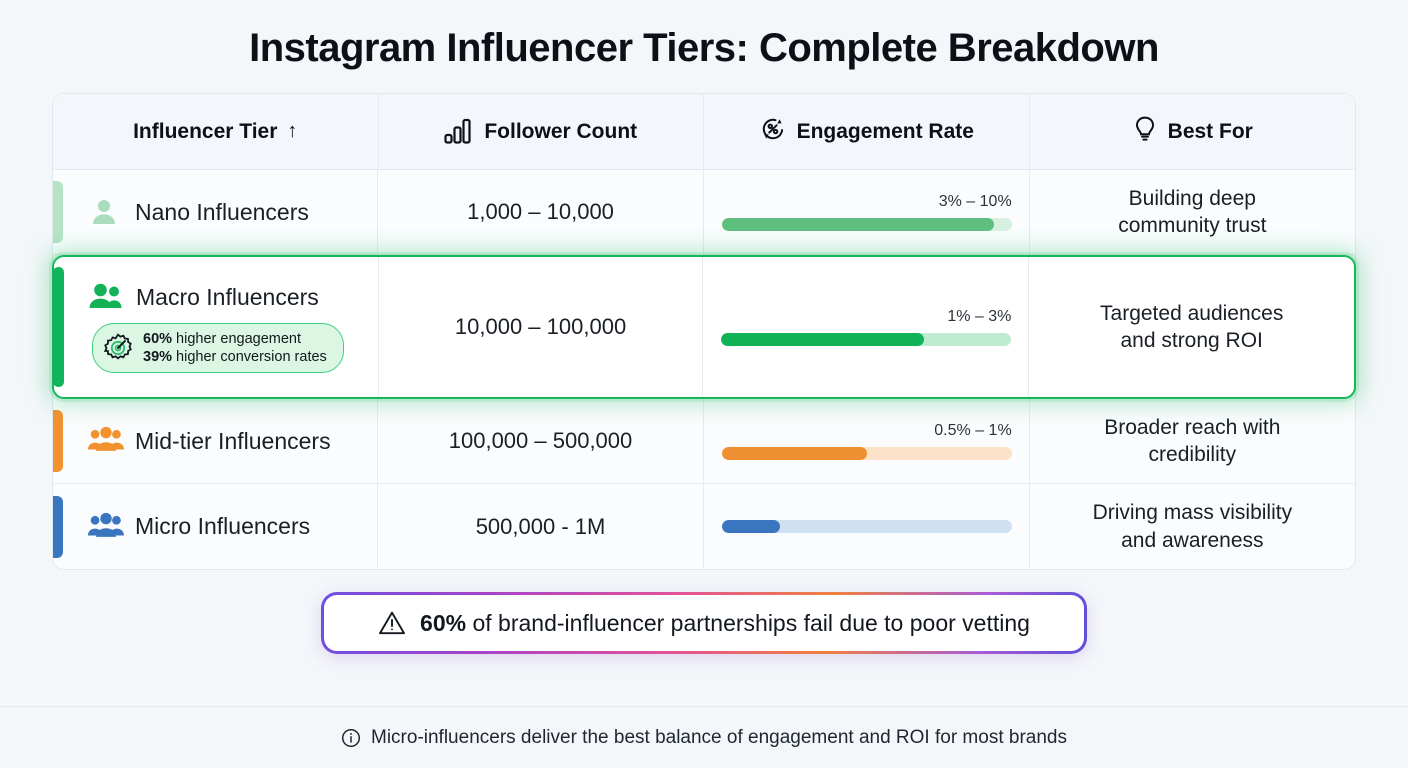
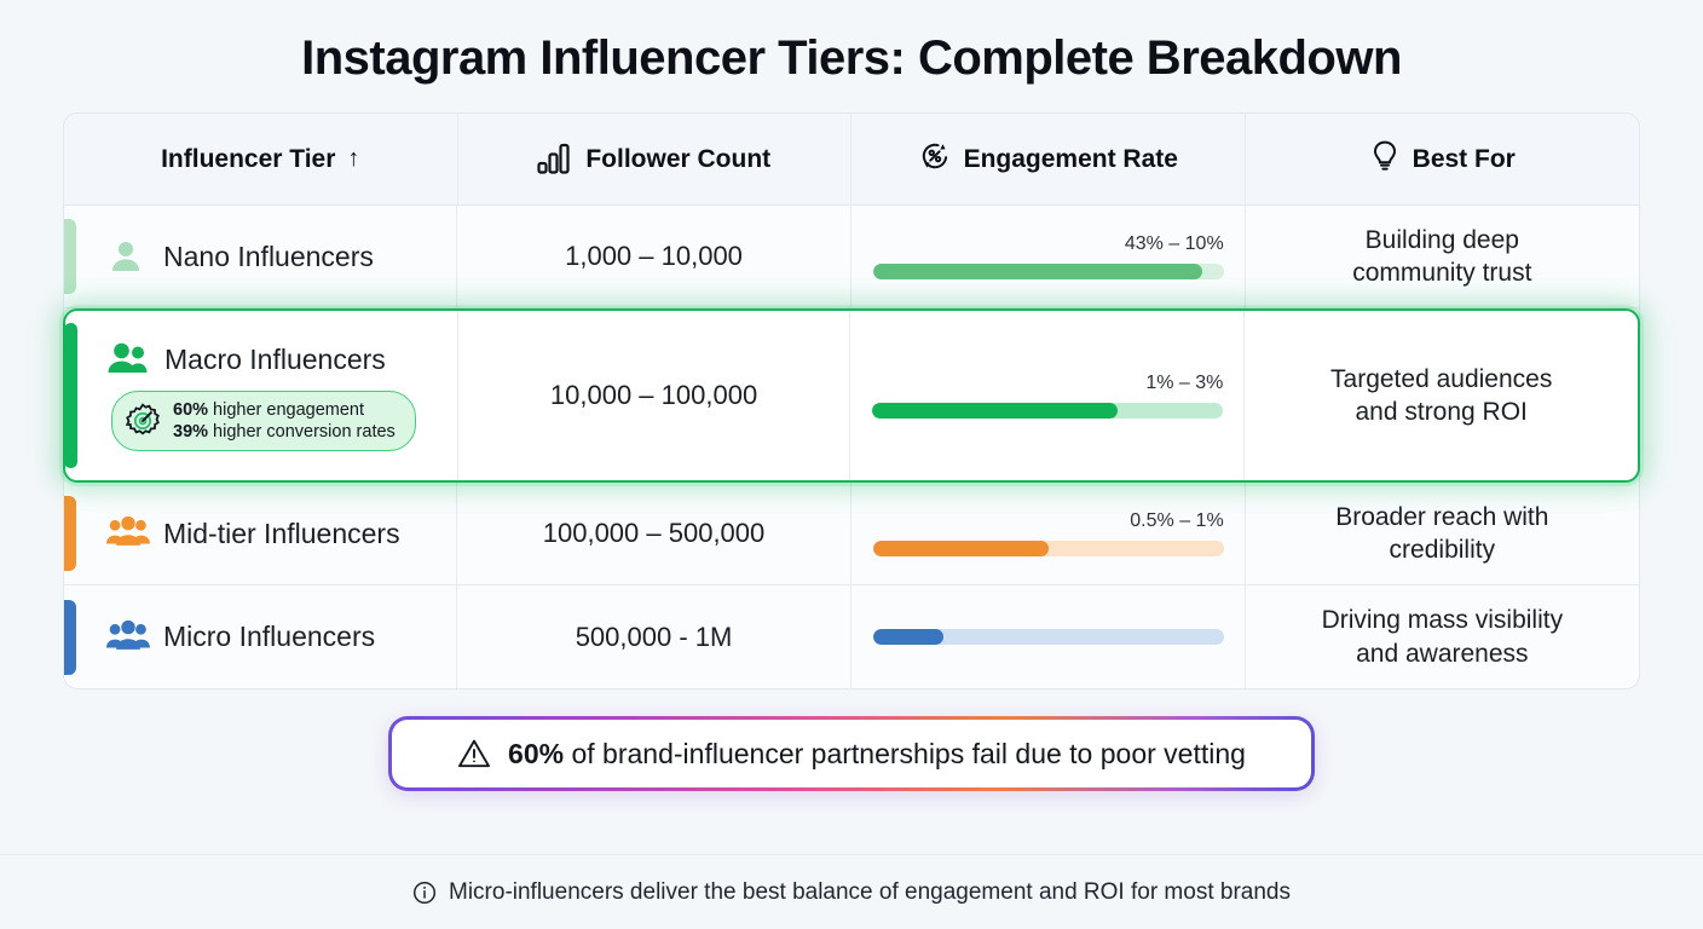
  Instagram Influencer Tiers: Complete Breakdown
  Influencer Tier
  ↑
  Follower Count
  Engagement Rate
  Best For
  Nano Influencers
  1,000 – 10,000
- 3% – 10%
+ 43% – 10%
  Building deep
  community trust
  Macro Influencers
  60% higher engagement
  39% higher conversion rates
  10,000 – 100,000
  1% – 3%
  Targeted audiences
  and strong ROI
  Mid-tier Influencers
  100,000 – 500,000
  0.5% – 1%
  Broader reach with
  credibility
  Micro Influencers
  500,000 - 1M
  Driving mass visibility
  and awareness
  60% of brand-influencer partnerships fail due to poor vetting
  Micro-influencers deliver the best balance of engagement and ROI for most brands
